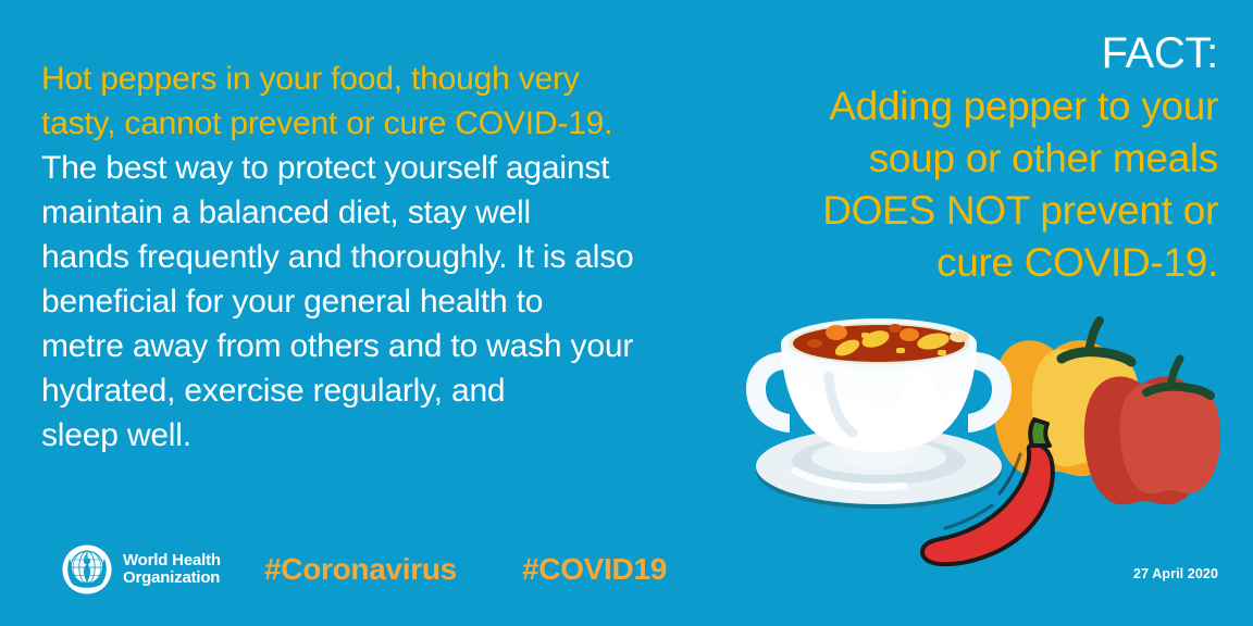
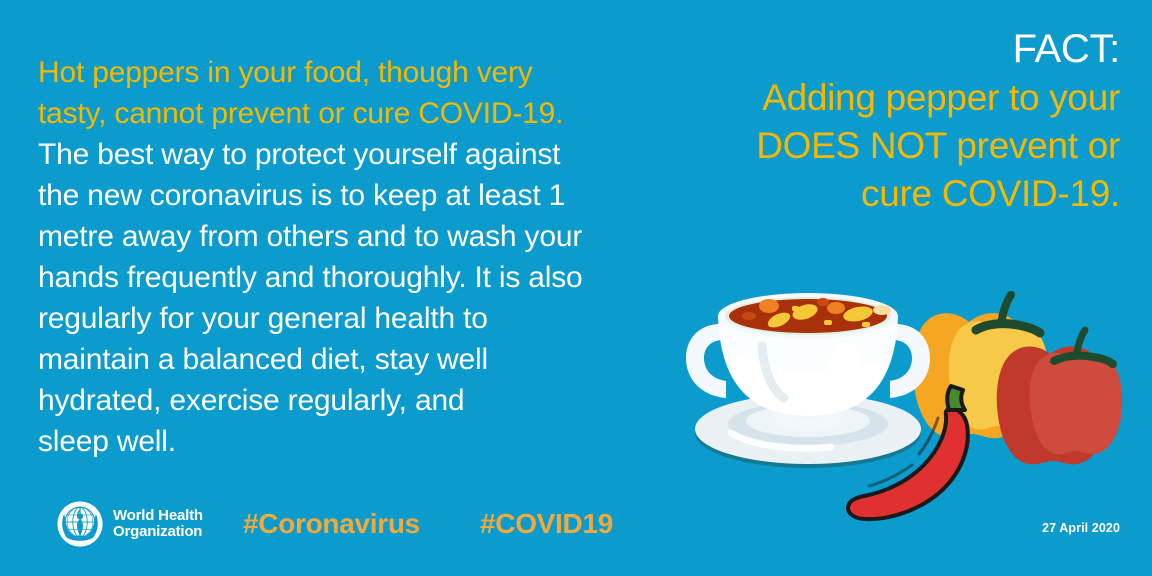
  Hot peppers in your food, though very
  tasty, cannot prevent or cure COVID-19.
  The best way to protect yourself against
+ the new coronavirus is to keep at least 1
- maintain a balanced diet, stay well
+ metre away from others and to wash your
  hands frequently and thoroughly. It is also
- beneficial for your general health to
+ regularly for your general health to
- metre away from others and to wash your
+ maintain a balanced diet, stay well
  hydrated, exercise regularly, and
  sleep well.
  FACT:
  Adding pepper to your
- soup or other meals
  DOES NOT prevent or
  cure COVID-19.
  World Health
  Organization
  #Coronavirus
  #COVID19
  27 April 2020
